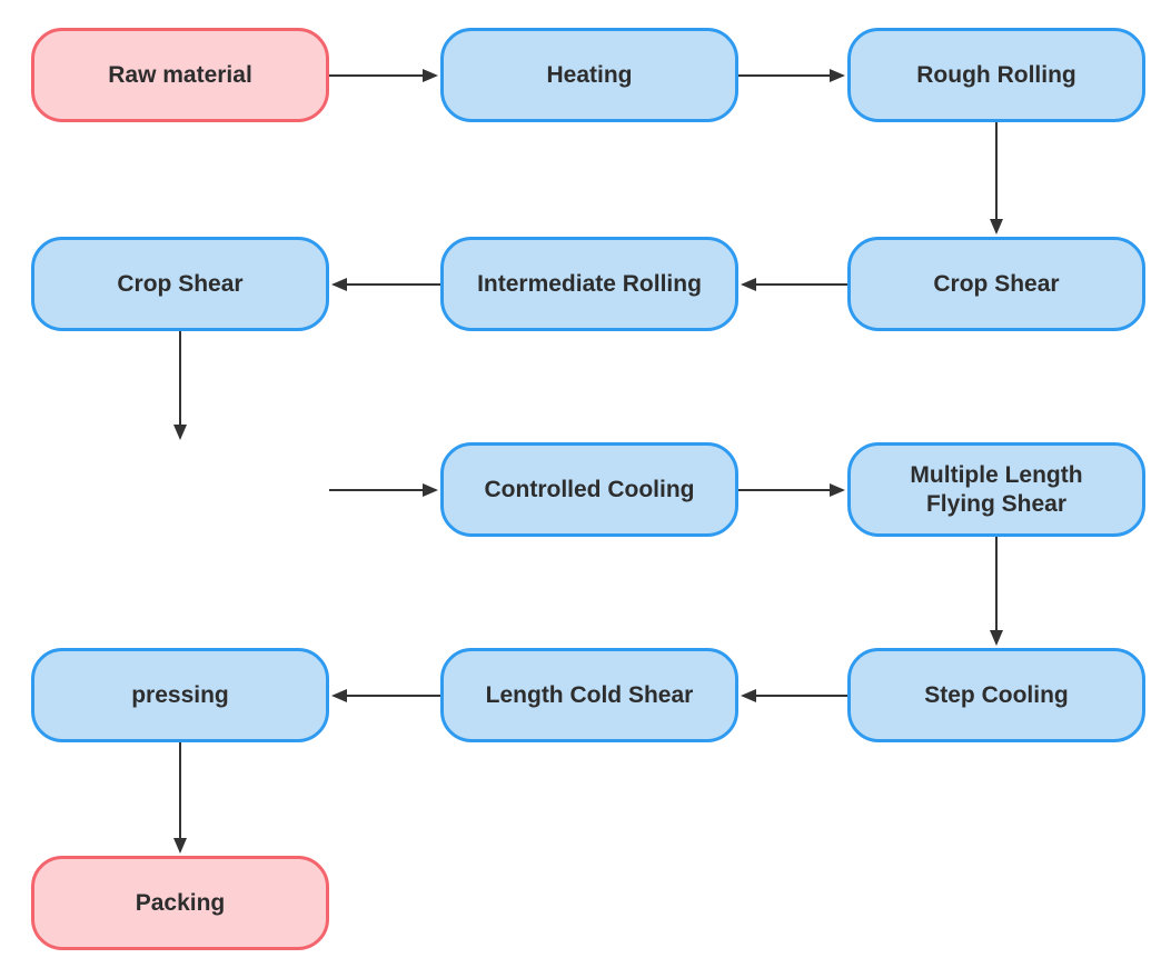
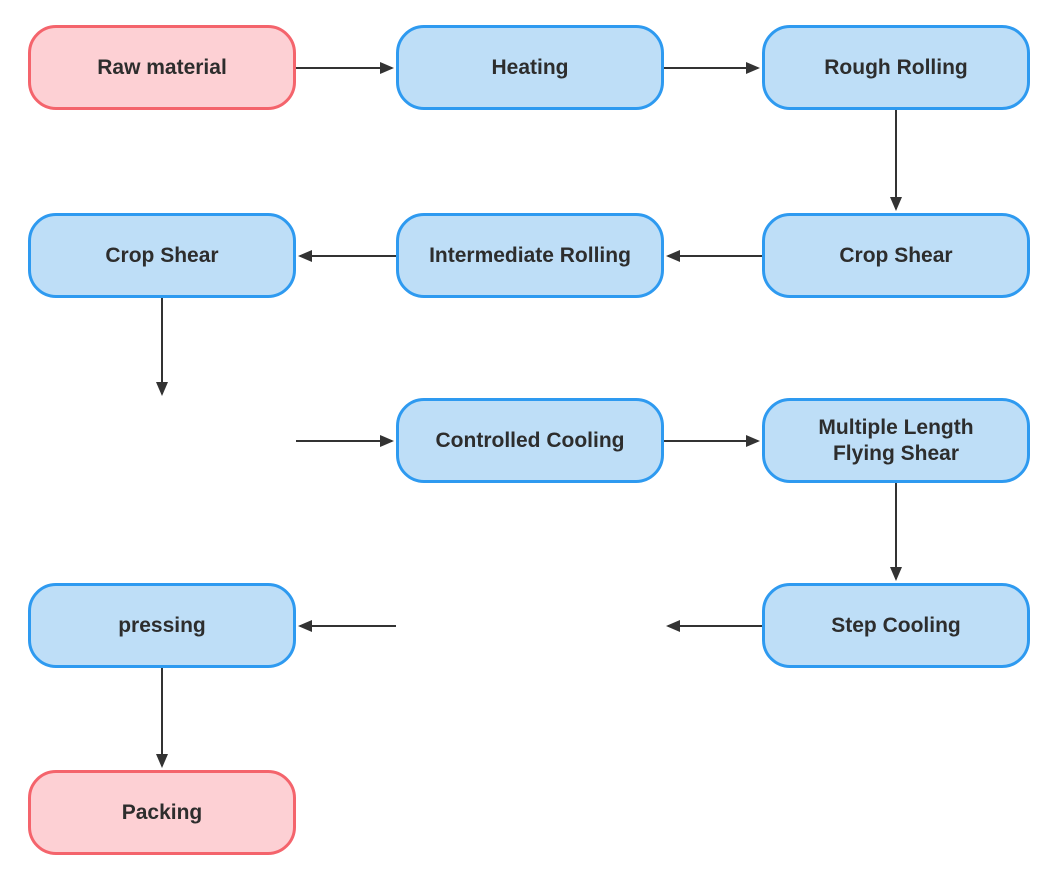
  Raw material
  Heating
  Rough Rolling
  Crop Shear
  Intermediate Rolling
  Crop Shear
  Controlled Cooling
  Multiple Length Flying Shear
  pressing
- Length Cold Shear
  Step Cooling
  Packing
